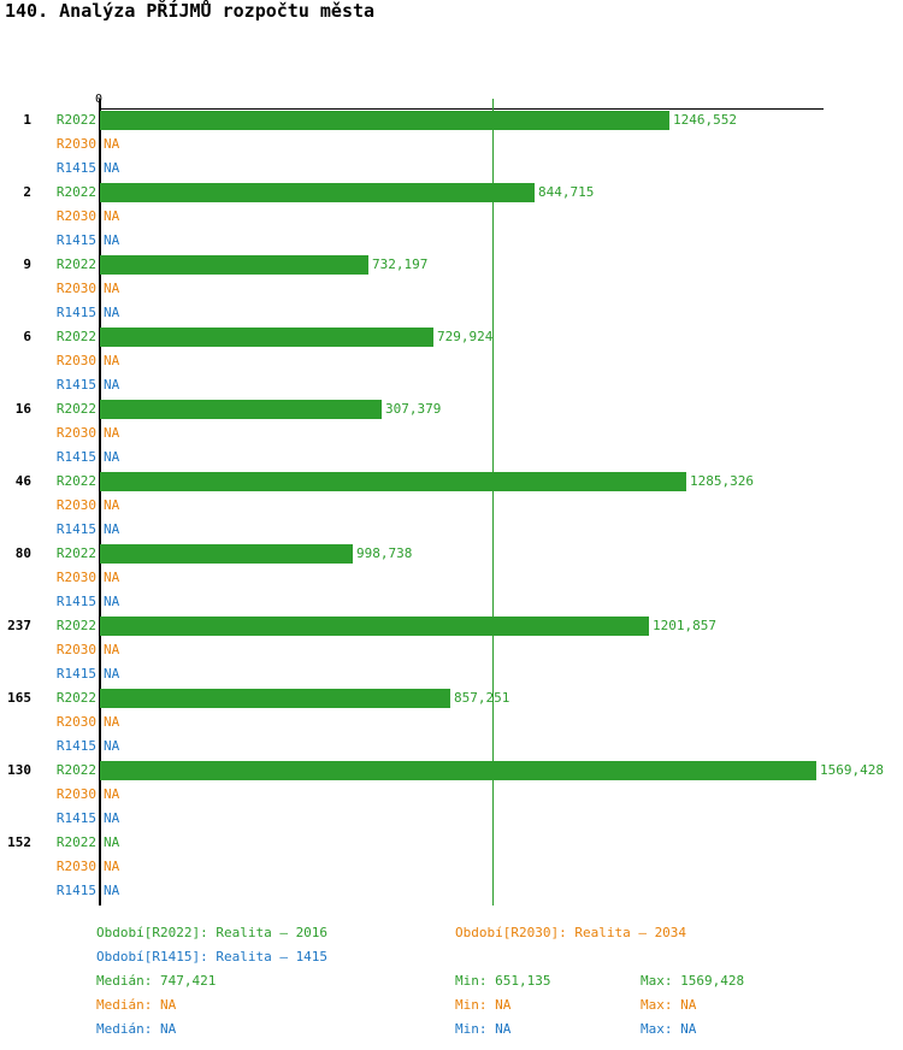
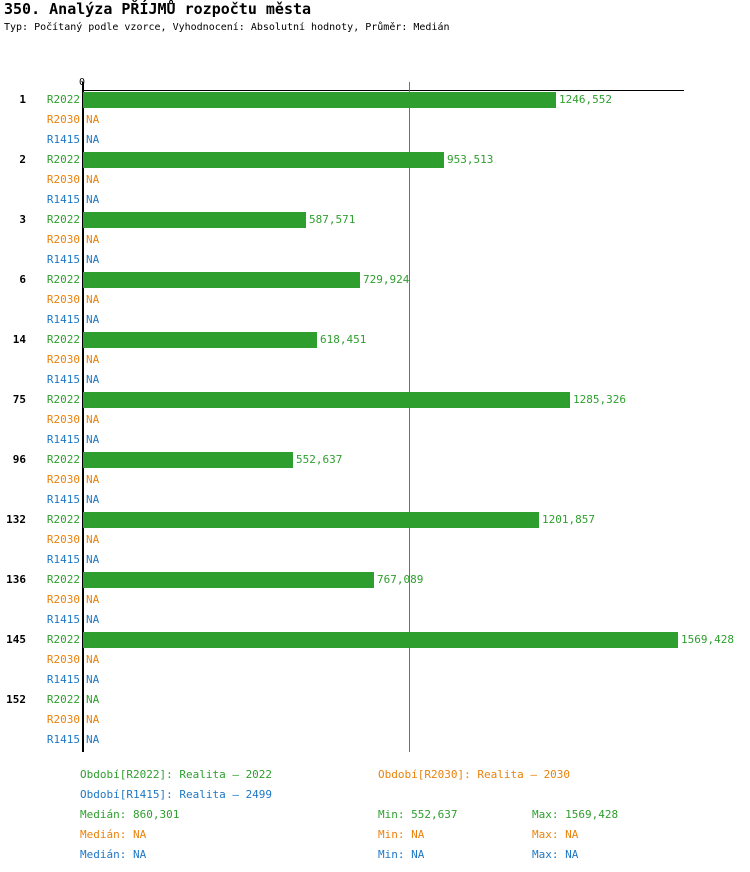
- 140. Analýza PŘÍJMŮ rozpočtu města
+ 350. Analýza PŘÍJMŮ rozpočtu města
+ Typ: Počítaný podle vzorce, Vyhodnocení: Absolutní hodnoty, Průměr: Medián
  1
  R2022
  1246,552
  R2030
  NA
  R1415
  NA
  2
  R2022
- 844,715
+ 953,513
  R2030
  NA
  R1415
  NA
- 9
+ 3
  R2022
- 732,197
+ 587,571
  R2030
  NA
  R1415
  NA
  6
  R2022
  729,924
  R2030
  NA
  R1415
  NA
- 16
+ 14
  R2022
- 307,379
+ 618,451
  R2030
  NA
  R1415
  NA
- 46
+ 75
  R2022
  1285,326
  R2030
  NA
  R1415
  NA
- 80
+ 96
  R2022
- 998,738
+ 552,637
  R2030
  NA
  R1415
  NA
- 237
+ 132
  R2022
  1201,857
  R2030
  NA
  R1415
  NA
- 165
+ 136
  R2022
- 857,251
+ 767,089
  R2030
  NA
  R1415
  NA
- 130
+ 145
  R2022
  1569,428
  R2030
  NA
  R1415
  NA
  152
  R2022
  NA
  R2030
  NA
  R1415
  NA
- Období[R2022]: Realita – 2016
+ Období[R2022]: Realita – 2022
- Období[R2030]: Realita – 2034
+ Období[R2030]: Realita – 2030
- Období[R1415]: Realita – 1415
+ Období[R1415]: Realita – 2499
- Medián: 747,421
+ Medián: 860,301
- Min: 651,135
+ Min: 552,637
  Max: 1569,428
  Medián: NA
  Min: NA
  Max: NA
  Medián: NA
  Min: NA
  Max: NA
